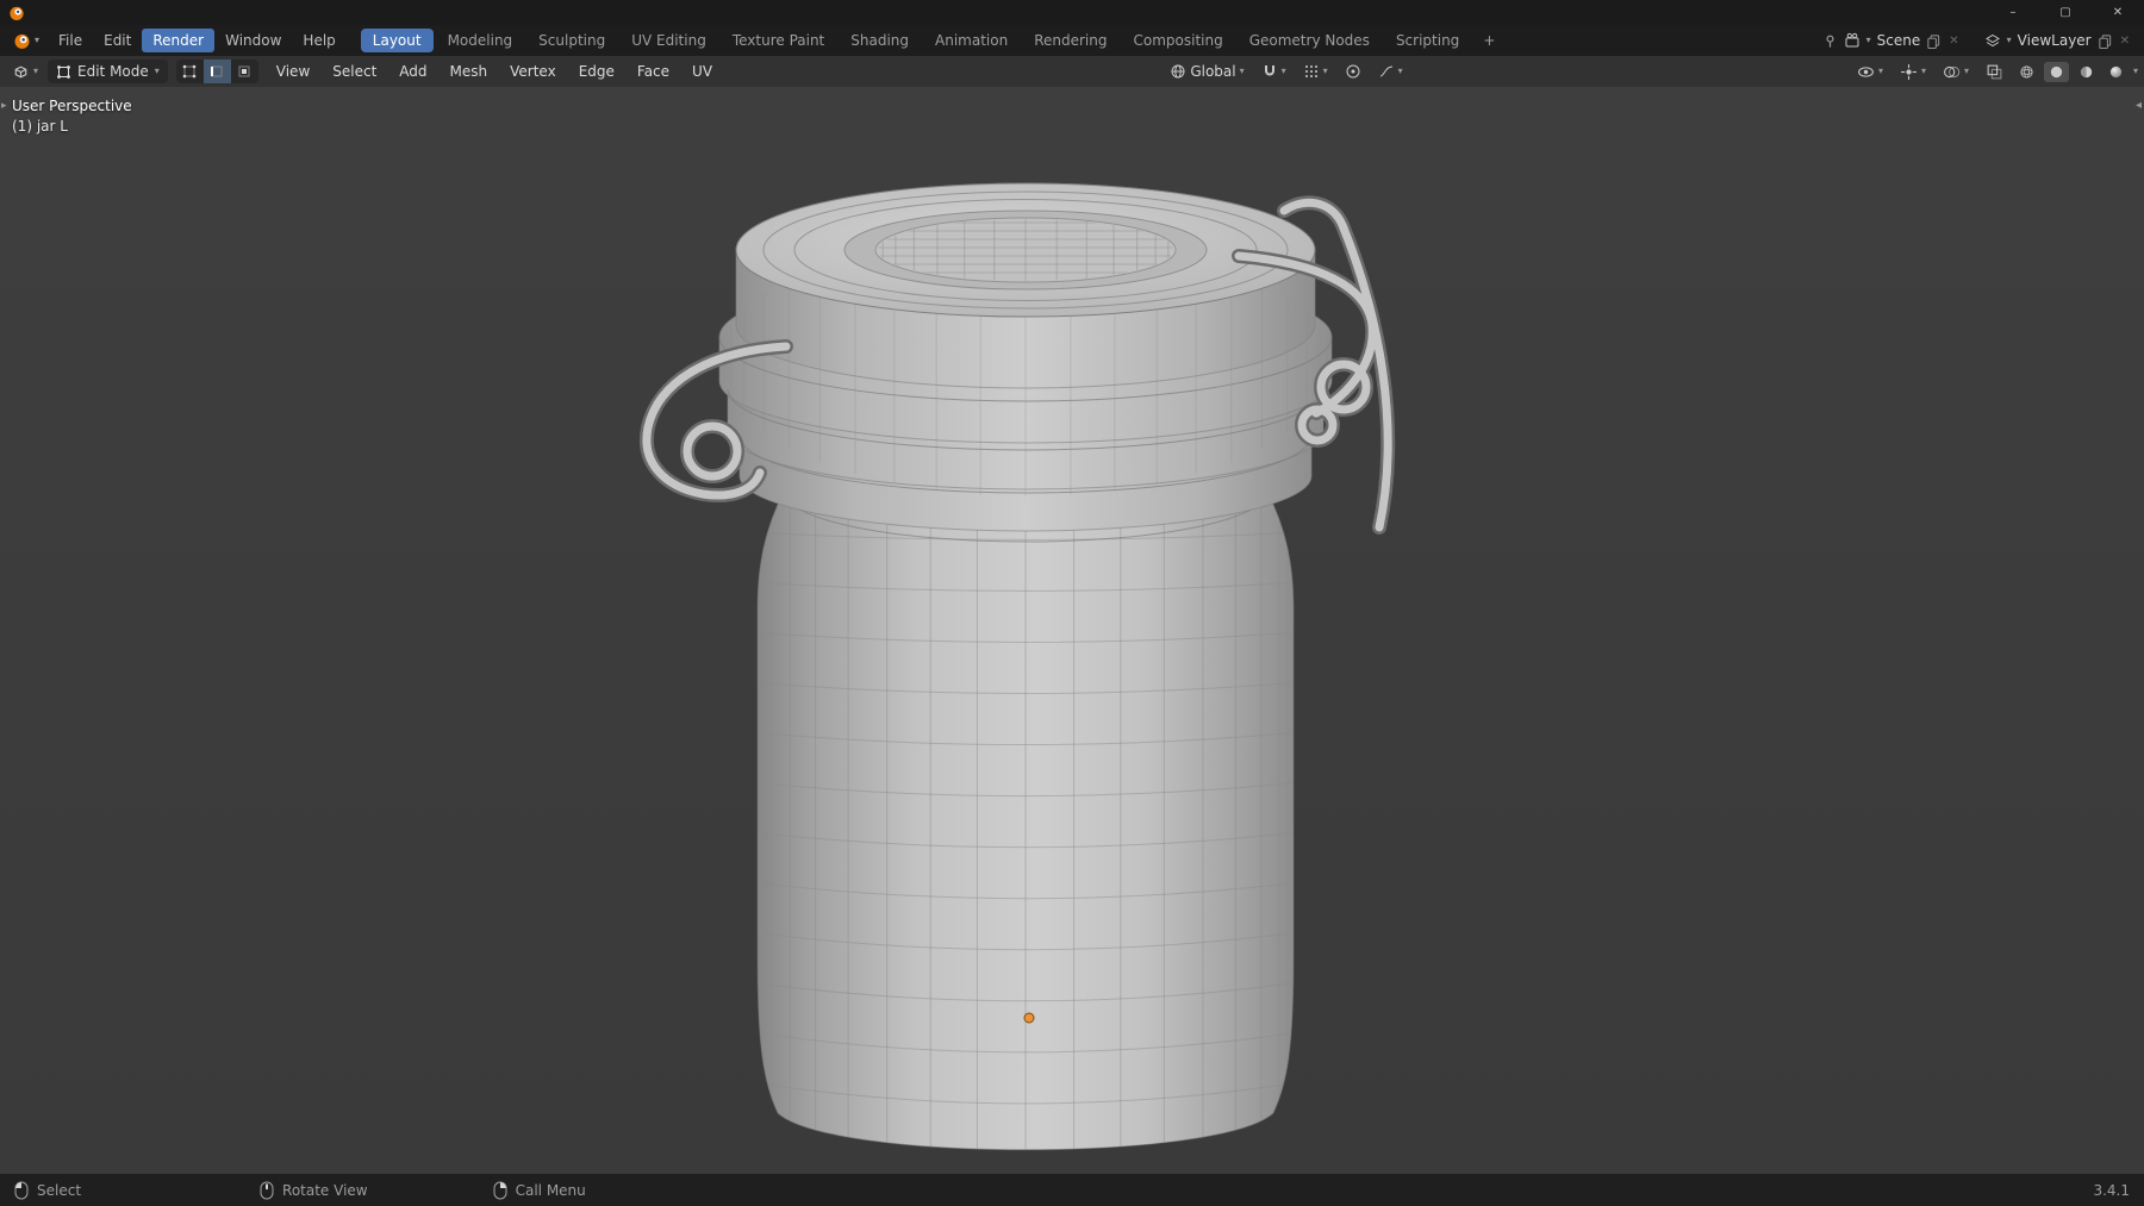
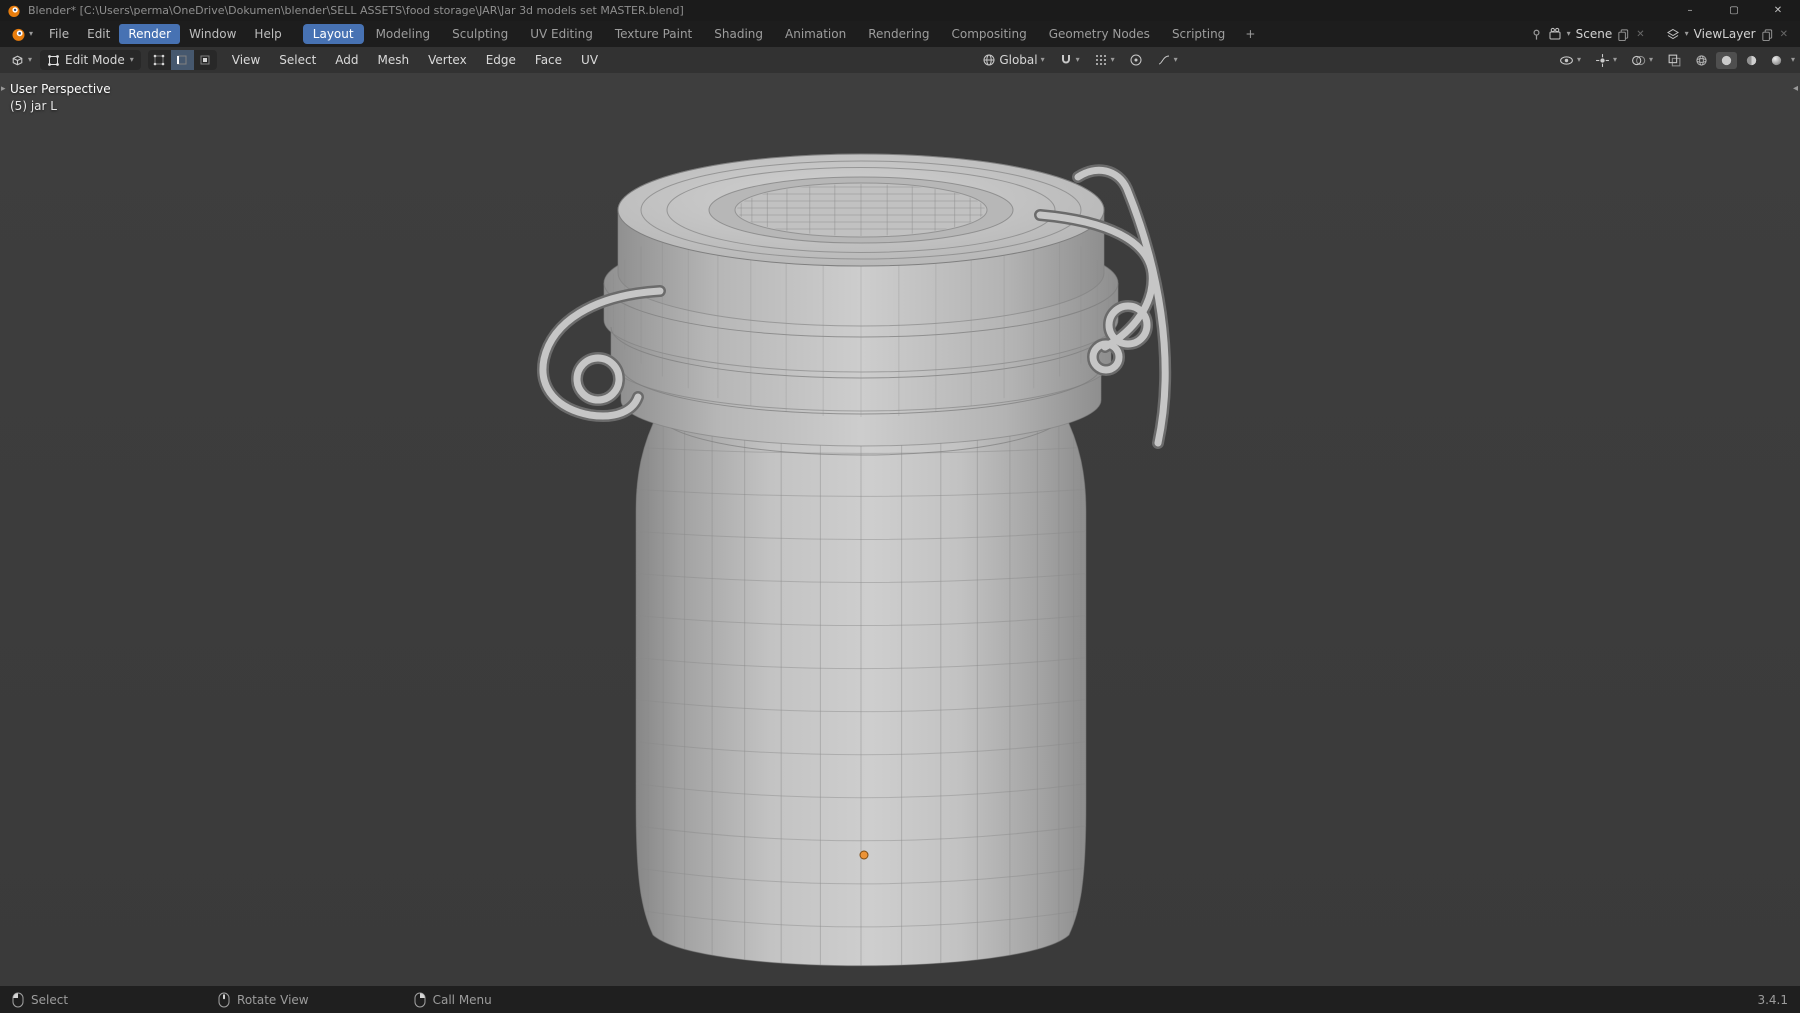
+ Blender* [C:\Users\perma\OneDrive\Dokumen\blender\SELL ASSETS\food storage\JAR\Jar 3d models set MASTER.blend]
  –
  ▢
  ✕
  ▾
  File
  Edit
  Render
  Window
  Help
  Layout
  Modeling
  Sculpting
  UV Editing
  Texture Paint
  Shading
  Animation
  Rendering
  Compositing
  Geometry Nodes
  Scripting
  +
  ▾
  Scene
  ✕
  ▾
  ViewLayer
  ✕
  ▾
  Edit Mode
  ▾
  View
  Select
  Add
  Mesh
  Vertex
  Edge
  Face
  UV
  Global
  ▾
  ▾
  ▾
  ▾
  ▾
  ▾
  ▾
  ▾
  ▸
  User Perspective
- (1) jar L
+ (5) jar L
  ◂
  Select
  Rotate View
  Call Menu
  3.4.1
